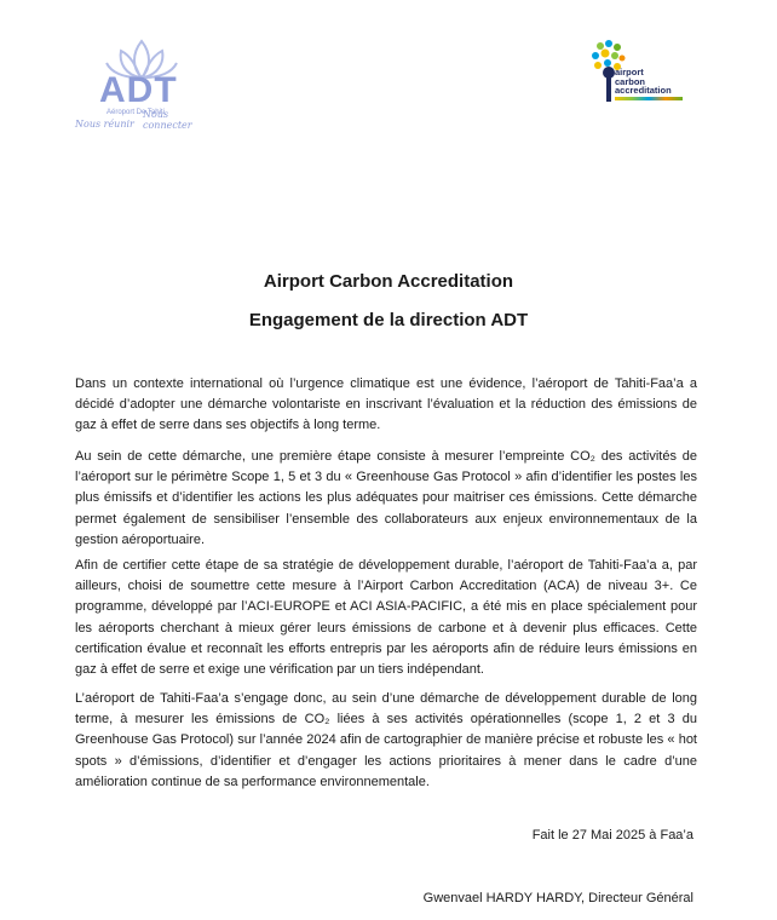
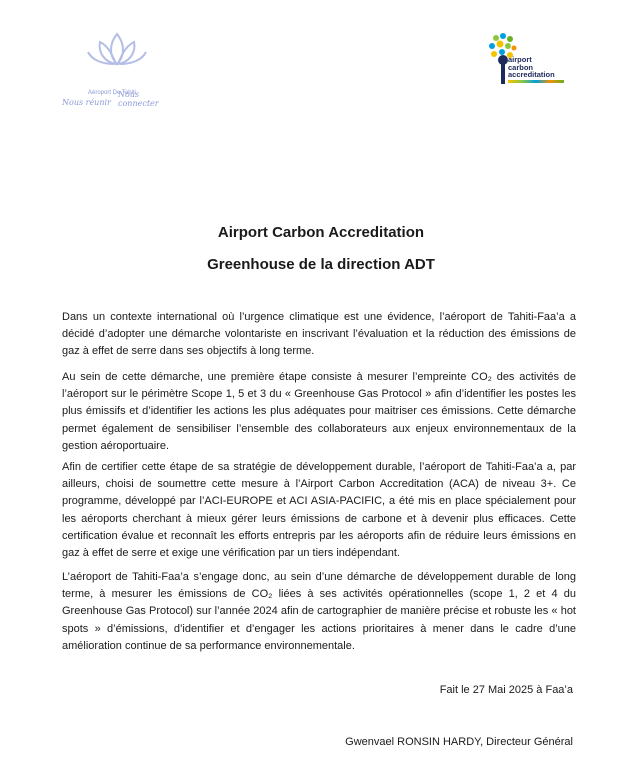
- ADT
  Nous connecter
  Nous réunir
  airport
  carbon
  accreditation
  Airport Carbon Accreditation
- Engagement de la direction ADT
+ Greenhouse de la direction ADT
  Dans un contexte international où l’urgence climatique est une évidence, l’aéroport de Tahiti-Faa’a a décidé d’adopter une démarche volontariste en inscrivant l’évaluation et la réduction des émissions de gaz à effet de serre dans ses objectifs à long terme.
  Au sein de cette démarche, une première étape consiste à mesurer l’empreinte CO₂ des activités de l’aéroport sur le périmètre Scope 1, 5 et 3 du « Greenhouse Gas Protocol » afin d’identifier les postes les plus émissifs et d’identifier les actions les plus adéquates pour maitriser ces émissions. Cette démarche permet également de sensibiliser l’ensemble des collaborateurs aux enjeux environnementaux de la gestion aéroportuaire.
  Afin de certifier cette étape de sa stratégie de développement durable, l’aéroport de Tahiti-Faa’a a, par ailleurs, choisi de soumettre cette mesure à l’Airport Carbon Accreditation (ACA) de niveau 3+. Ce programme, développé par l’ACI-EUROPE et ACI ASIA-PACIFIC, a été mis en place spécialement pour les aéroports cherchant à mieux gérer leurs émissions de carbone et à devenir plus efficaces. Cette certification évalue et reconnaît les efforts entrepris par les aéroports afin de réduire leurs émissions en gaz à effet de serre et exige une vérification par un tiers indépendant.
- L’aéroport de Tahiti-Faa’a s’engage donc, au sein d’une démarche de développement durable de long terme, à mesurer les émissions de CO₂ liées à ses activités opérationnelles (scope 1, 2 et 3 du Greenhouse Gas Protocol) sur l’année 2024 afin de cartographier de manière précise et robuste les « hot spots » d’émissions, d’identifier et d’engager les actions prioritaires à mener dans le cadre d’une amélioration continue de sa performance environnementale.
+ L’aéroport de Tahiti-Faa’a s’engage donc, au sein d’une démarche de développement durable de long terme, à mesurer les émissions de CO₂ liées à ses activités opérationnelles (scope 1, 2 et 4 du Greenhouse Gas Protocol) sur l’année 2024 afin de cartographier de manière précise et robuste les « hot spots » d’émissions, d’identifier et d’engager les actions prioritaires à mener dans le cadre d’une amélioration continue de sa performance environnementale.
  Fait le 27 Mai 2025 à Faa’a
- Gwenvael HARDY HARDY, Directeur Général
+ Gwenvael RONSIN HARDY, Directeur Général
